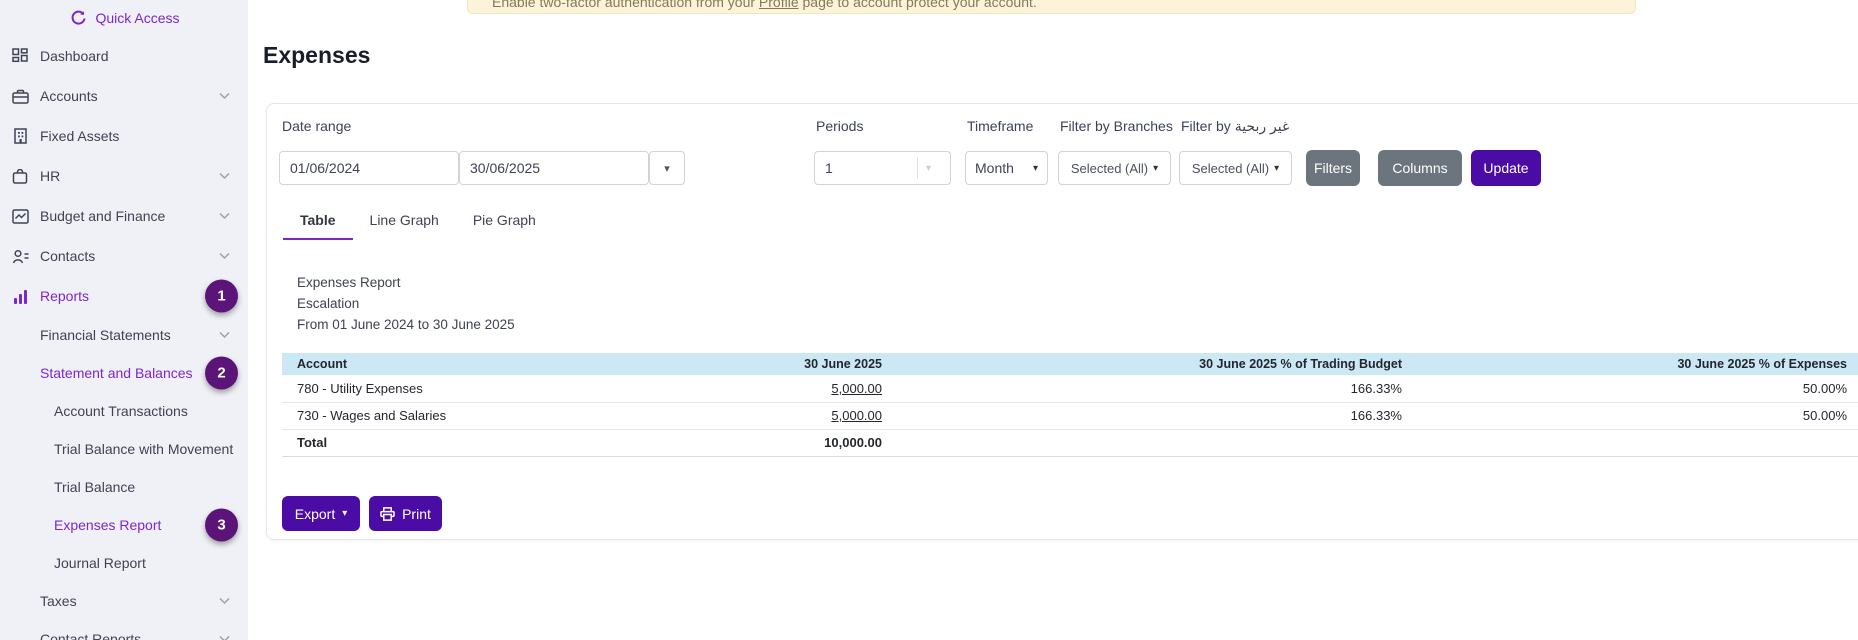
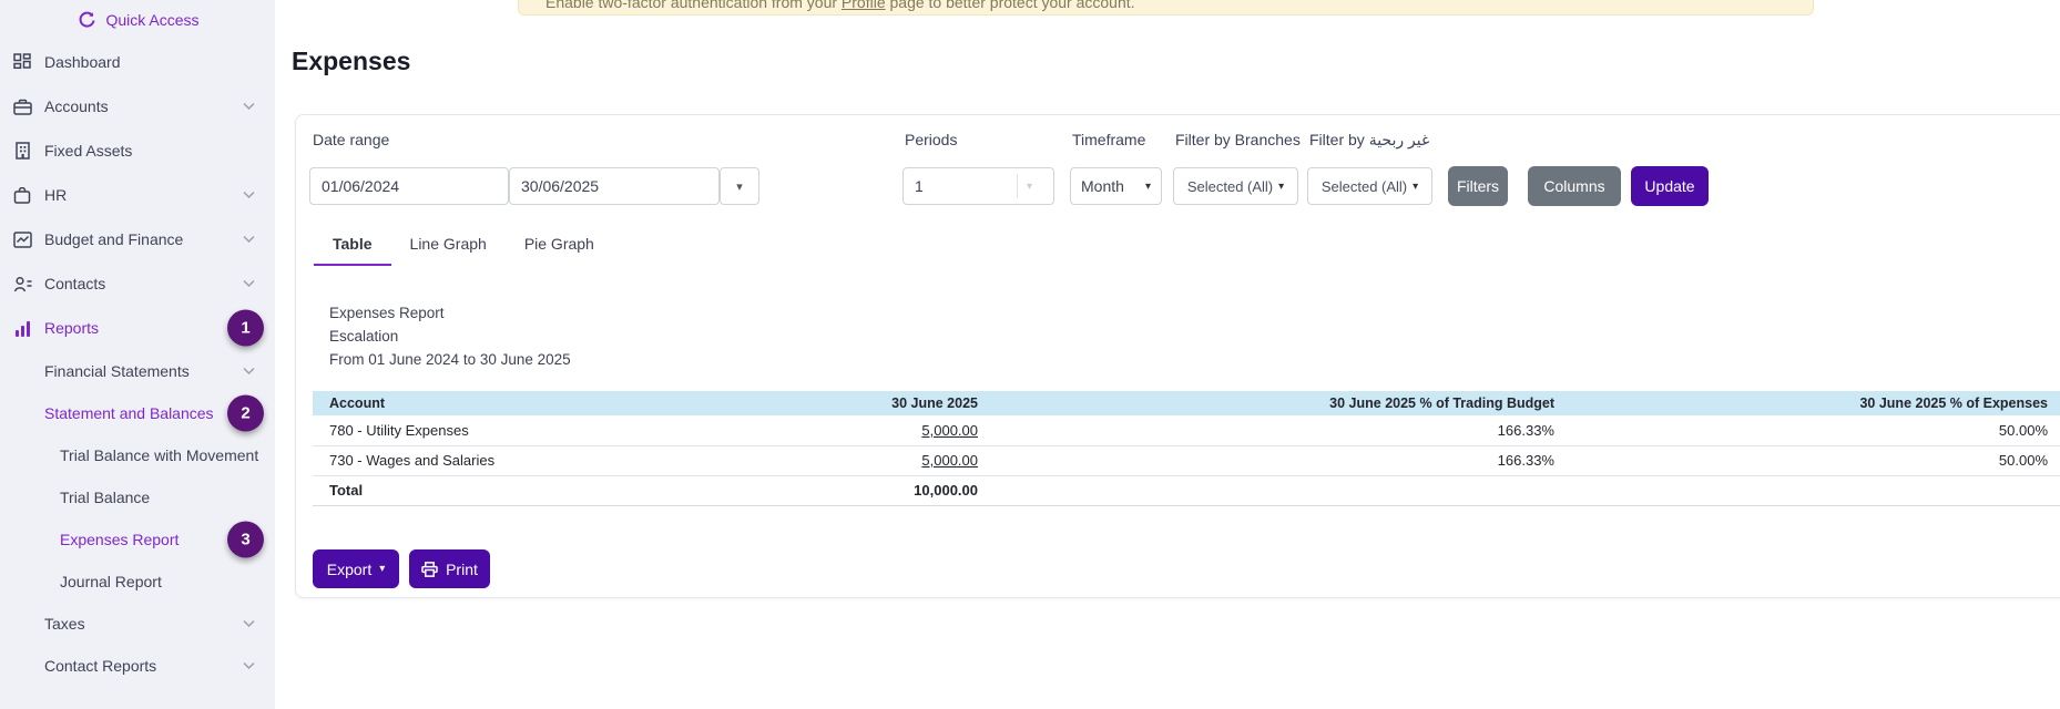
  Quick Access
  Dashboard
  Accounts
  Fixed Assets
  HR
  Budget and Finance
  Contacts
  Reports
  1
  Financial Statements
  Statement and Balances
  2
- Account Transactions
  Trial Balance with Movement
  Trial Balance
  Expenses Report
  3
  Journal Report
  Taxes
  Contact Reports
- Enable two-factor authentication from your Profile page to account protect your account.
+ Enable two-factor authentication from your Profile page to better protect your account.
  Expenses
  Date range
  Periods
  Timeframe
  Filter by Branches
  Filter by غير ربحية
  01/06/2024
  30/06/2025
  ▾
  1
  ▾
  Month
  ▾
  Selected (All)
  ▾
  Selected (All)
  ▾
  Filters
  Columns
  Update
  Table
  Line Graph
  Pie Graph
  Expenses Report
  Escalation
  From 01 June 2024 to 30 June 2025
  Account	30 June 2025	30 June 2025 % of Trading Budget	30 June 2025 % of Expenses
  780 - Utility Expenses	5,000.00	166.33%	50.00%
  730 - Wages and Salaries	5,000.00	166.33%	50.00%
  Total	10,000.00
  Export
  ▾
  Print
